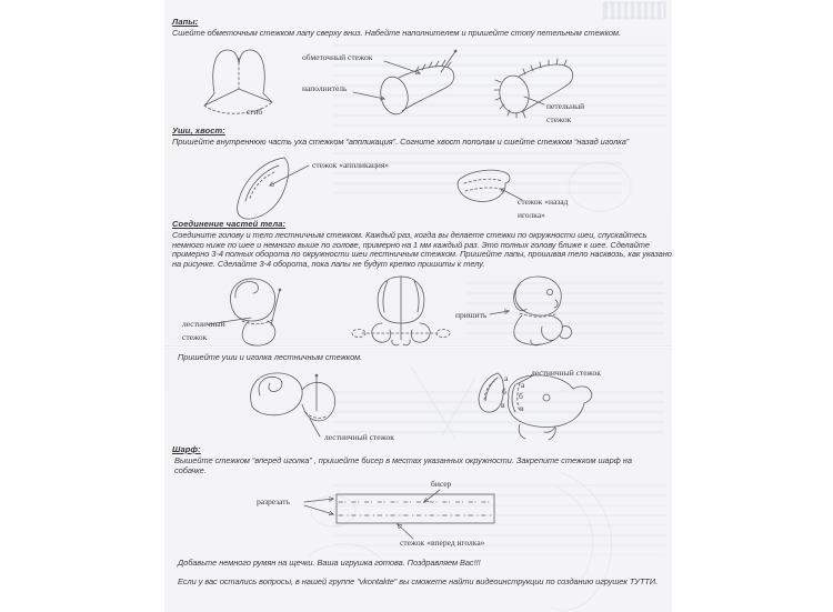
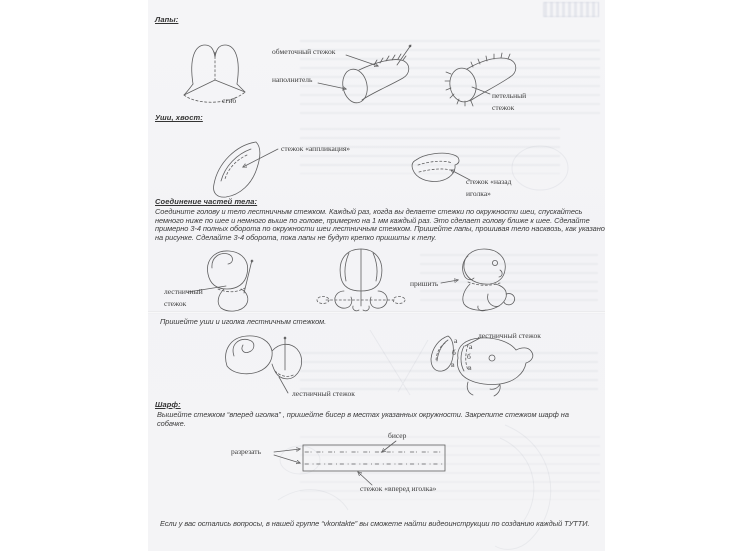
  Лапы:
- Сшейте обметочным стежком лапу сверху вниз. Набейте наполнителем и пришейте стопу петельным стежком.
  сгиб
  обметочный стежок
  наполнитель
  петельный
  стежок
  Уши, хвост:
- Пришейте внутреннюю часть уха стежком “аппликация”. Согните хвост пополам и сшейте стежком “назад иголка”
  стежок «аппликация»
  стежок «назад
  иголка»
  Соединение частей тела:
- Соедините голову и тело лестничным стежком. Каждый раз, когда вы делаете стежки по окружности шеи, спускайтесь немного ниже по шее и немного выше по голове, примерно на 1 мм каждый раз. Это полных голову ближе к шее. Сделайте примерно 3-4 полных оборота по окружности шеи лестничным стежком. Пришейте лапы, прошивая тело насквозь, как указано на рисунке. Сделайте 3-4 оборота, пока лапы не будут крепко пришиты к телу.
+ Соедините голову и тело лестничным стежком. Каждый раз, когда вы делаете стежки по окружности шеи, спускайтесь немного ниже по шее и немного выше по голове, примерно на 1 мм каждый раз. Это сделает голову ближе к шее. Сделайте примерно 3-4 полных оборота по окружности шеи лестничным стежком. Пришейте лапы, прошивая тело насквозь, как указано на рисунке. Сделайте 3-4 оборота, пока лапы не будут крепко пришиты к телу.
  лестничный
  стежок
  пришить
  Пришейте уши и иголка лестничным стежком.
  лестничный стежок
  а
  б
  в
  а
  б
  в
  лестничный стежок
  Шарф:
  Вышейте стежком “вперед иголка” , пришейте бисер в местах указанных окружности. Закрепите стежком шарф на собачке.
  бисер
  разрезать
  стежок «вперед иголка»
- Добавьте немного румян на щечки. Ваша игрушка готова. Поздравляем Вас!!!
- Если у вас остались вопросы, в нашей группе “vkontakte” вы сможете найти видеоинструкции по созданию игрушек ТУТТИ.
+ Если у вас остались вопросы, в нашей группе “vkontakte” вы сможете найти видеоинструкции по созданию каждый ТУТТИ.
